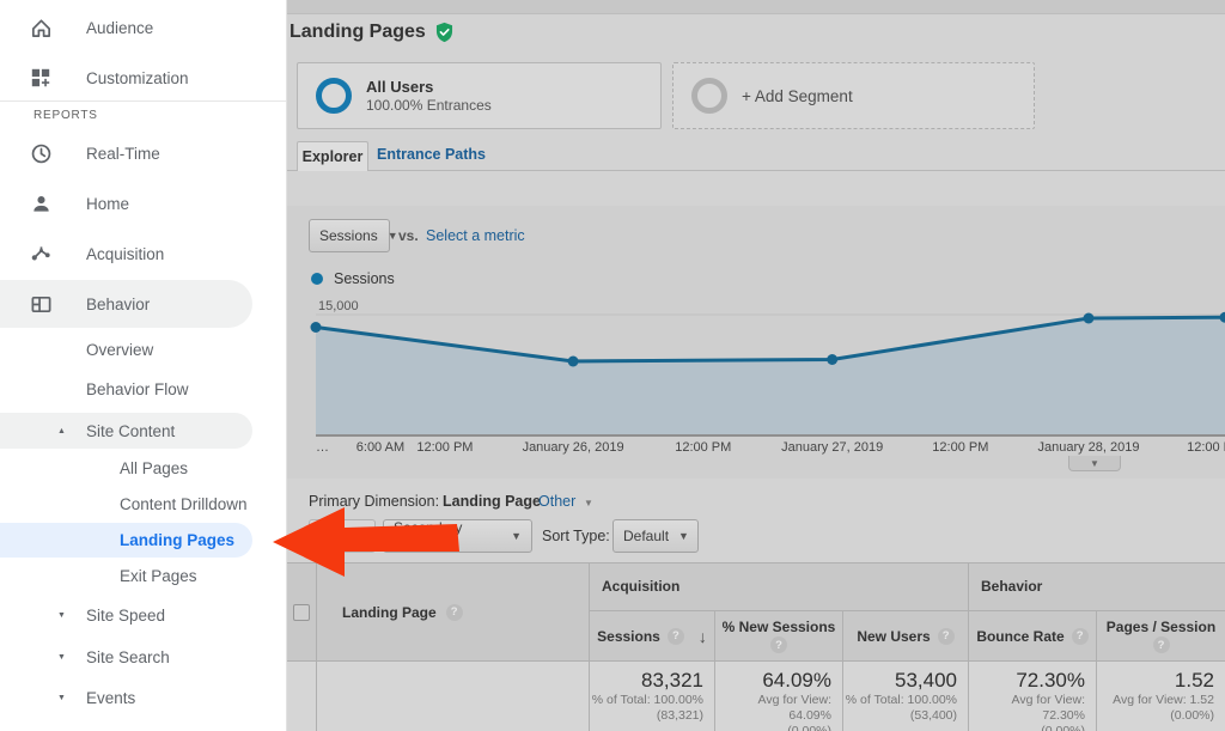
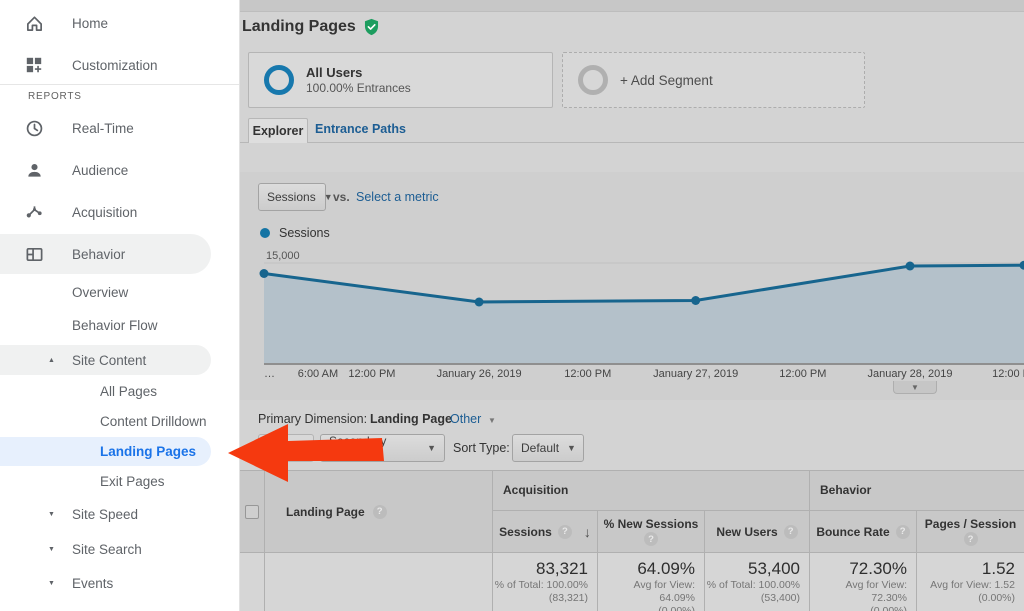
- Audience
+ Home
  Customization
  REPORTS
  Real-Time
- Home
+ Audience
  Acquisition
  Behavior
  Overview
  Behavior Flow
  Site Content
  All Pages
  Content Drilldown
  Landing Pages
  Exit Pages
  Site Speed
  Site Search
  Events
  Landing Pages
  All Users
  100.00% Entrances
  + Add Segment
  Explorer
  Entrance Paths
  Sessions
  ▼
  vs.
  Select a metric
  Sessions
  15,000
  …
  6:00 AM
  12:00 PM
  January 26, 2019
  12:00 PM
  January 27, 2019
  12:00 PM
  January 28, 2019
  12:00
  ▼
  Primary Dimension:
  Landing Page
  Other
  ▼
  ▼
  Sort Type:
  Default
  ▼
  Landing Page
  ?
  Acquisition
  Behavior
  Sessions
  ?
  ↓
  % New Sessions
  ?
  New Users
  ?
  Bounce Rate
  ?
  Pages / Session
  ?
  83,321
  % of Total: 100.00%
  (83,321)
  64.09%
  Avg for View: 64.09%
  53,400
  % of Total: 100.00%
  (53,400)
  72.30%
  Avg for View: 72.30%
  1.52
  Avg for View: 1.52
  (0.00%)
